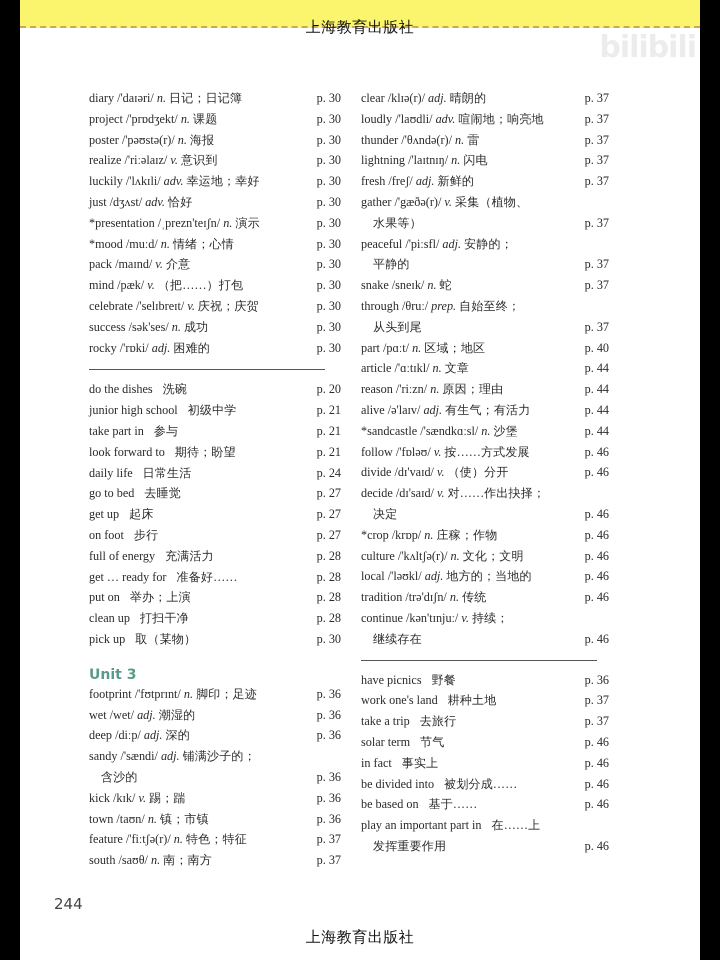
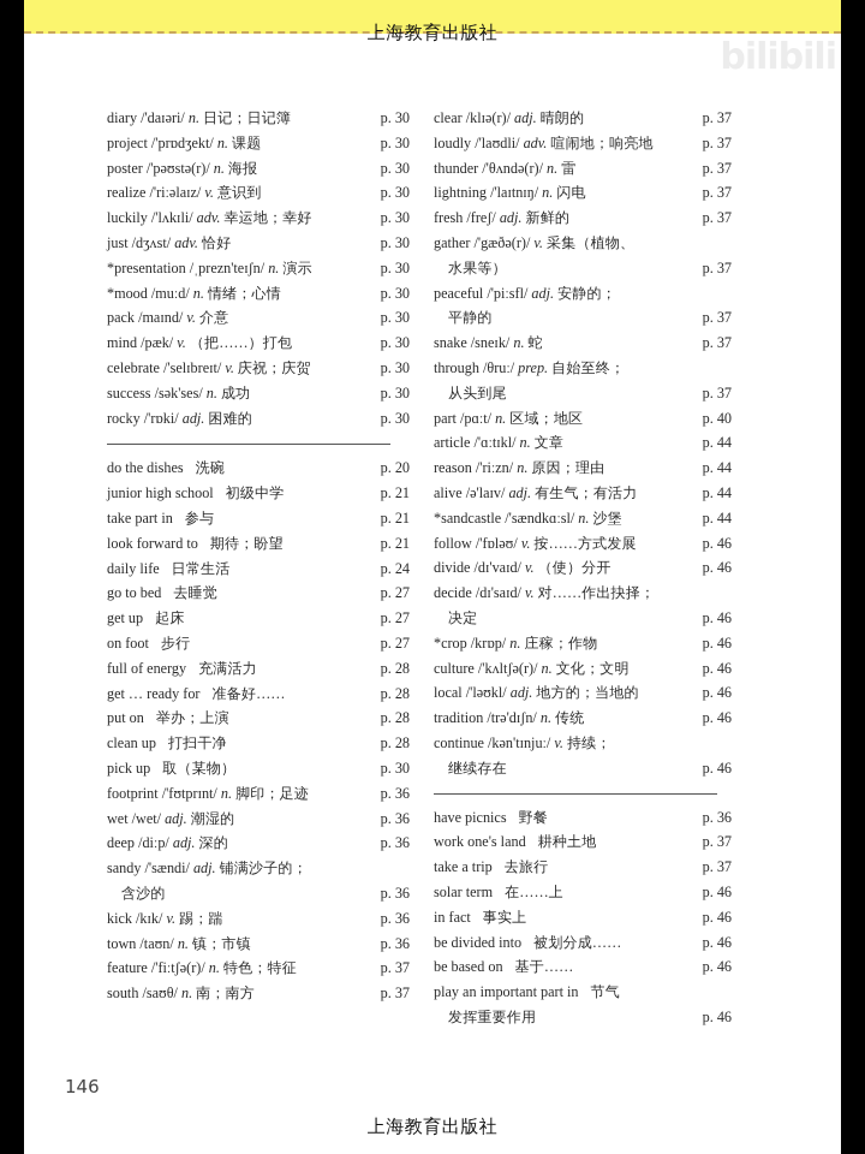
  上海教育出版社
  diary /'daɪəri/ n. 日记；日记簿
  p. 30
  project /'prɒdʒekt/ n. 课题
  p. 30
  poster /'pəʊstə(r)/ n. 海报
  p. 30
  realize /'riːəlaɪz/ v. 意识到
  p. 30
  luckily /'lʌkɪli/ adv. 幸运地；幸好
  p. 30
  just /dʒʌst/ adv. 恰好
  p. 30
  *presentation /ˌprezn'teɪʃn/ n. 演示
  p. 30
  *mood /muːd/ n. 情绪；心情
  p. 30
  pack /maɪnd/ v. 介意
  p. 30
  mind /pæk/ v. （把……）打包
  p. 30
  celebrate /'selɪbreɪt/ v. 庆祝；庆贺
  p. 30
  success /sək'ses/ n. 成功
  p. 30
  rocky /'rɒki/ adj. 困难的
  p. 30
  do the dishes 洗碗
  p. 20
  junior high school 初级中学
  p. 21
  take part in 参与
  p. 21
  look forward to 期待；盼望
  p. 21
  daily life 日常生活
  p. 24
  go to bed 去睡觉
  p. 27
  get up 起床
  p. 27
  on foot 步行
  p. 27
  full of energy 充满活力
  p. 28
  get … ready for 准备好……
  p. 28
  put on 举办；上演
  p. 28
  clean up 打扫干净
  p. 28
  pick up 取（某物）
  p. 30
- Unit 3
  footprint /'fʊtprɪnt/ n. 脚印；足迹
  p. 36
  wet /wet/ adj. 潮湿的
  p. 36
  deep /diːp/ adj. 深的
  p. 36
  sandy /'sændi/ adj. 铺满沙子的；
  含沙的
  p. 36
  kick /kɪk/ v. 踢；踹
  p. 36
  town /taʊn/ n. 镇；市镇
  p. 36
  feature /'fiːtʃə(r)/ n. 特色；特征
  p. 37
  south /saʊθ/ n. 南；南方
  p. 37
  clear /klɪə(r)/ adj. 晴朗的
  p. 37
  loudly /'laʊdli/ adv. 喧闹地；响亮地
  p. 37
  thunder /'θʌndə(r)/ n. 雷
  p. 37
  lightning /'laɪtnɪŋ/ n. 闪电
  p. 37
  fresh /freʃ/ adj. 新鲜的
  p. 37
  gather /'gæðə(r)/ v. 采集（植物、
  水果等）
  p. 37
  peaceful /'piːsfl/ adj. 安静的；
  平静的
  p. 37
  snake /sneɪk/ n. 蛇
  p. 37
  through /θruː/ prep. 自始至终；
  从头到尾
  p. 37
  part /pɑːt/ n. 区域；地区
  p. 40
  article /'ɑːtɪkl/ n. 文章
  p. 44
  reason /'riːzn/ n. 原因；理由
  p. 44
  alive /ə'laɪv/ adj. 有生气；有活力
  p. 44
  *sandcastle /'sændkɑːsl/ n. 沙堡
  p. 44
  follow /'fɒləʊ/ v. 按……方式发展
  p. 46
  divide /dɪ'vaɪd/ v. （使）分开
  p. 46
  decide /dɪ'saɪd/ v. 对……作出抉择；
  决定
  p. 46
  *crop /krɒp/ n. 庄稼；作物
  p. 46
  culture /'kʌltʃə(r)/ n. 文化；文明
  p. 46
  local /'ləʊkl/ adj. 地方的；当地的
  p. 46
  tradition /trə'dɪʃn/ n. 传统
  p. 46
  continue /kən'tɪnjuː/ v. 持续；
  继续存在
  p. 46
  have picnics 野餐
  p. 36
  work one's land 耕种土地
  p. 37
  take a trip 去旅行
  p. 37
- solar term 节气
+ solar term 在……上
  p. 46
  in fact 事实上
  p. 46
  be divided into 被划分成……
  p. 46
  be based on 基于……
  p. 46
- play an important part in 在……上
+ play an important part in 节气
  发挥重要作用
  p. 46
- 244
+ 146
  上海教育出版社
